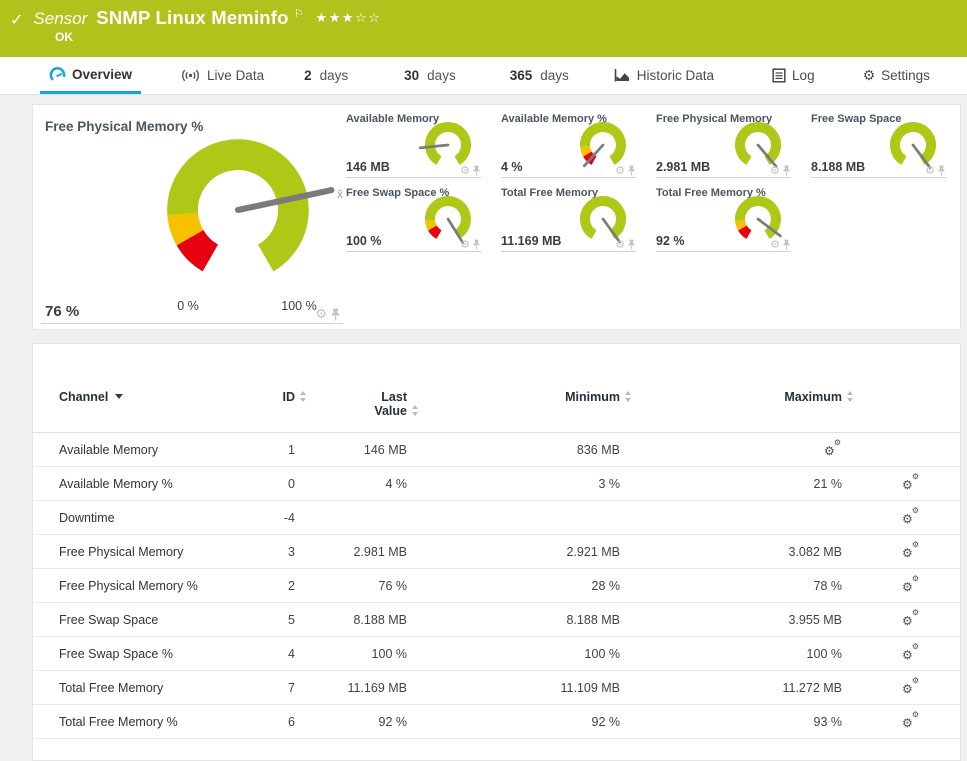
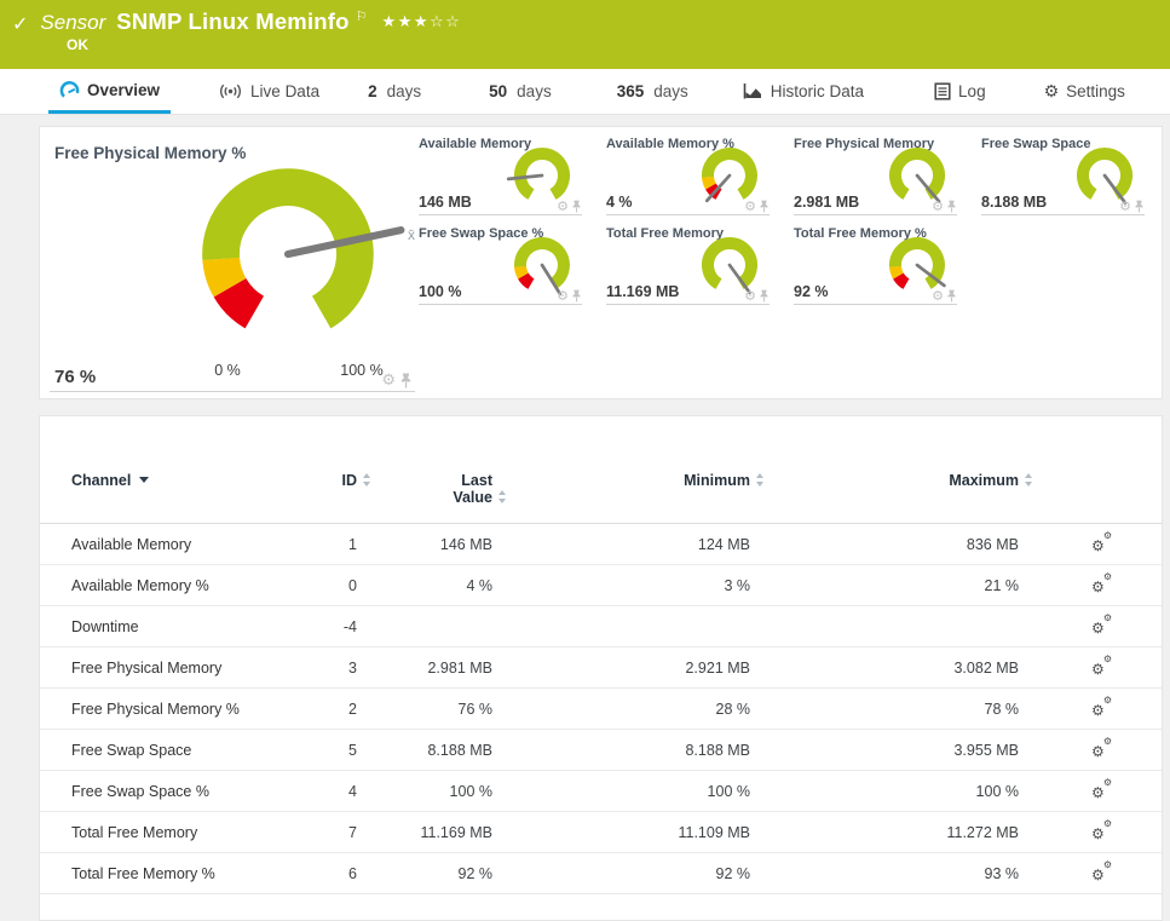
  ✓
  Sensor
  SNMP Linux Meminfo
  ⚐
  ★★★☆☆
  OK
  Overview
  Live Data
  2
  days
- 30
+ 50
  days
  365
  days
  Historic Data
  Log
  ⚙
  Settings
  Free Physical Memory %
  x̄
  0 %
  100 %
  76 %
  ⚙
  Available Memory
  146 MB
  ⚙
  Available Memory %
  4 %
  ⚙
  Free Physical Memory
  2.981 MB
  ⚙
  Free Swap Space
  8.188 MB
  ⚙
  Free Swap Space %
  100 %
  ⚙
  Total Free Memory
  11.169 MB
  ⚙
  Total Free Memory %
  92 %
  ⚙
  Channel
  ID
  Last Value
  Minimum
  Maximum
  Available Memory
  1
  146 MB
+ 124 MB
  836 MB
  ⚙
  ⚙
  Available Memory %
  0
  4 %
  3 %
  21 %
  ⚙
  ⚙
  Downtime
  -4
  ⚙
  ⚙
  Free Physical Memory
  3
  2.981 MB
  2.921 MB
  3.082 MB
  ⚙
  ⚙
  Free Physical Memory %
  2
  76 %
  28 %
  78 %
  ⚙
  ⚙
  Free Swap Space
  5
  8.188 MB
  8.188 MB
  3.955 MB
  ⚙
  ⚙
  Free Swap Space %
  4
  100 %
  100 %
  100 %
  ⚙
  ⚙
  Total Free Memory
  7
  11.169 MB
  11.109 MB
  11.272 MB
  ⚙
  ⚙
  Total Free Memory %
  6
  92 %
  92 %
  93 %
  ⚙
  ⚙
